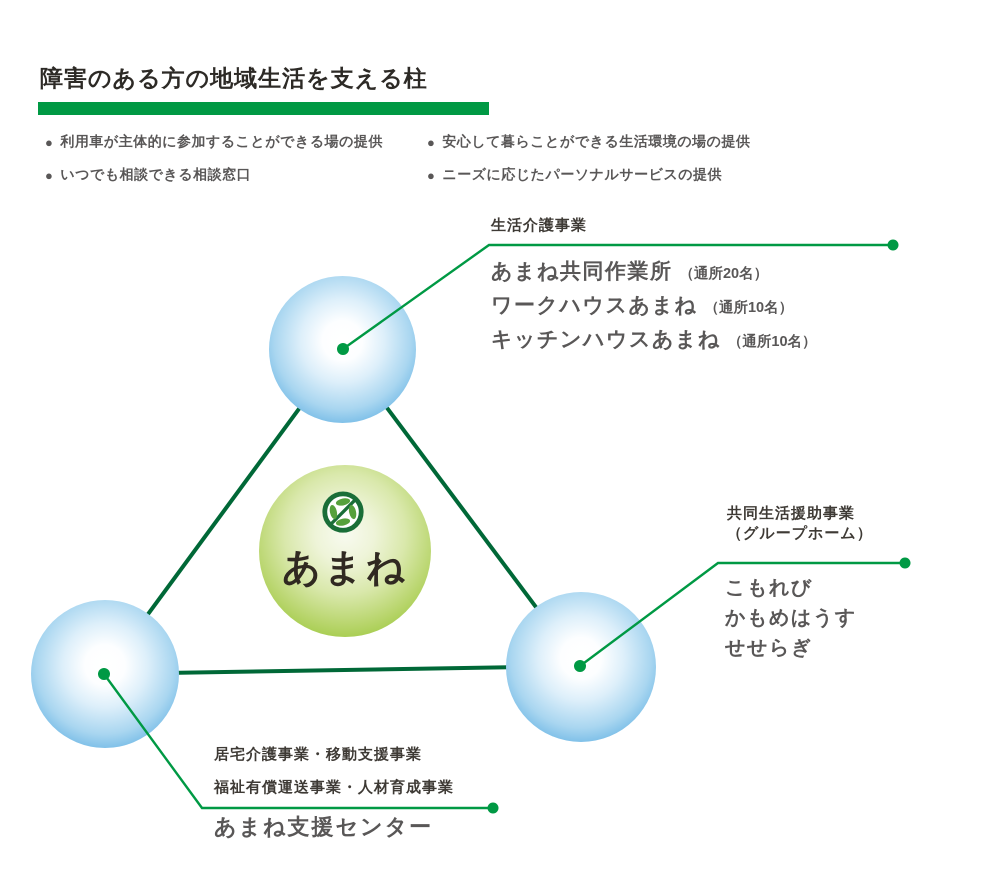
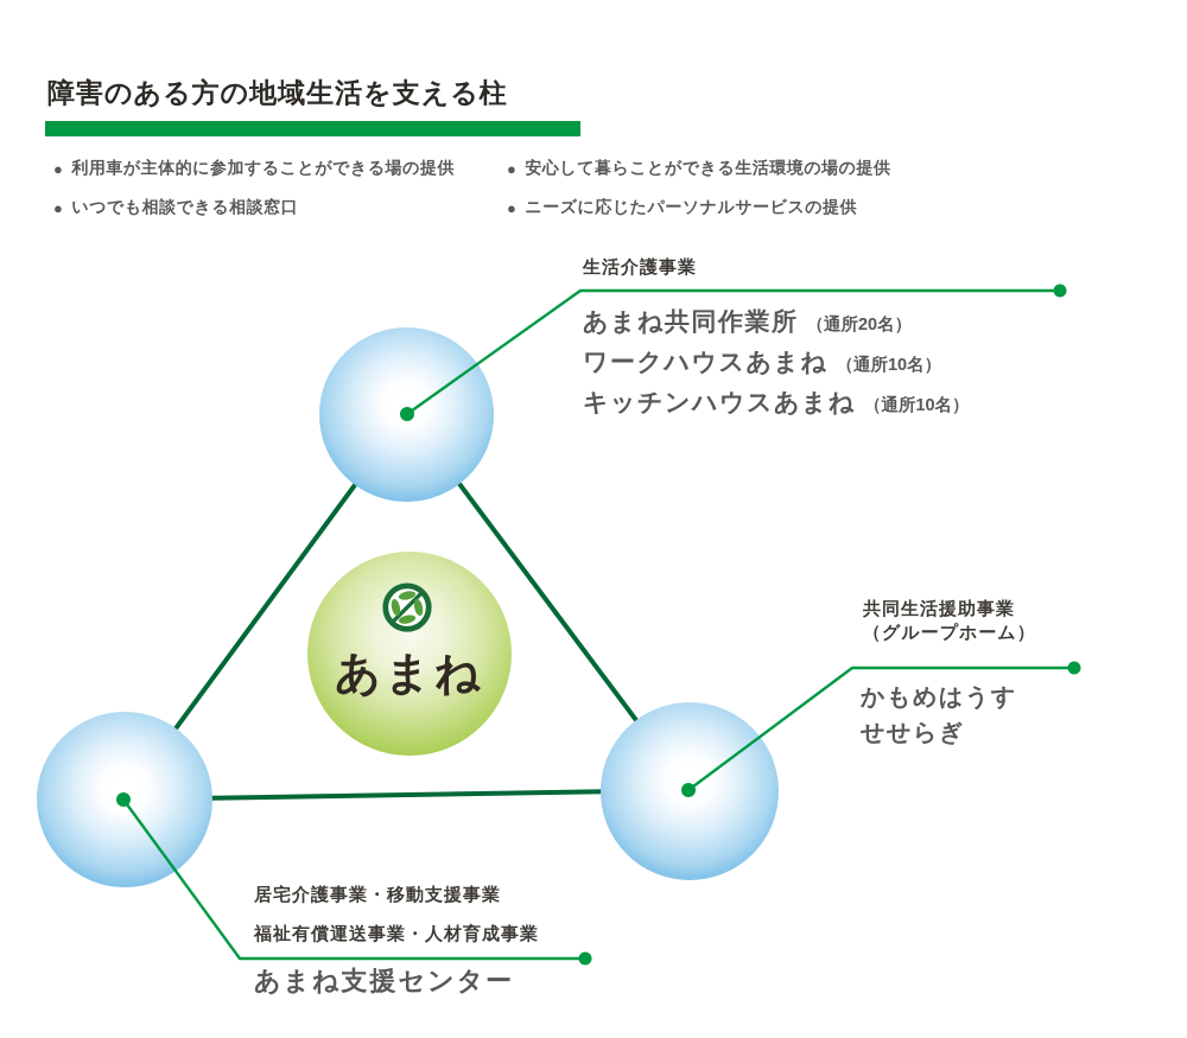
  障害のある方の地域生活を支える柱
  ●
  利用車が主体的に参加することができる場の提供
  ●
  安心して暮らことができる生活環境の場の提供
  ●
  いつでも相談できる相談窓口
  ●
  ニーズに応じたパーソナルサービスの提供
  あまね
  生活介護事業
  あまね共同作業所
  （通所20名）
  ワークハウスあまね
  （通所10名）
  キッチンハウスあまね
  （通所10名）
  共同生活援助事業
  （グループホーム）
- こもれび
  かもめはうす
  せせらぎ
  居宅介護事業・移動支援事業
  福祉有償運送事業・人材育成事業
  あまね支援センター
